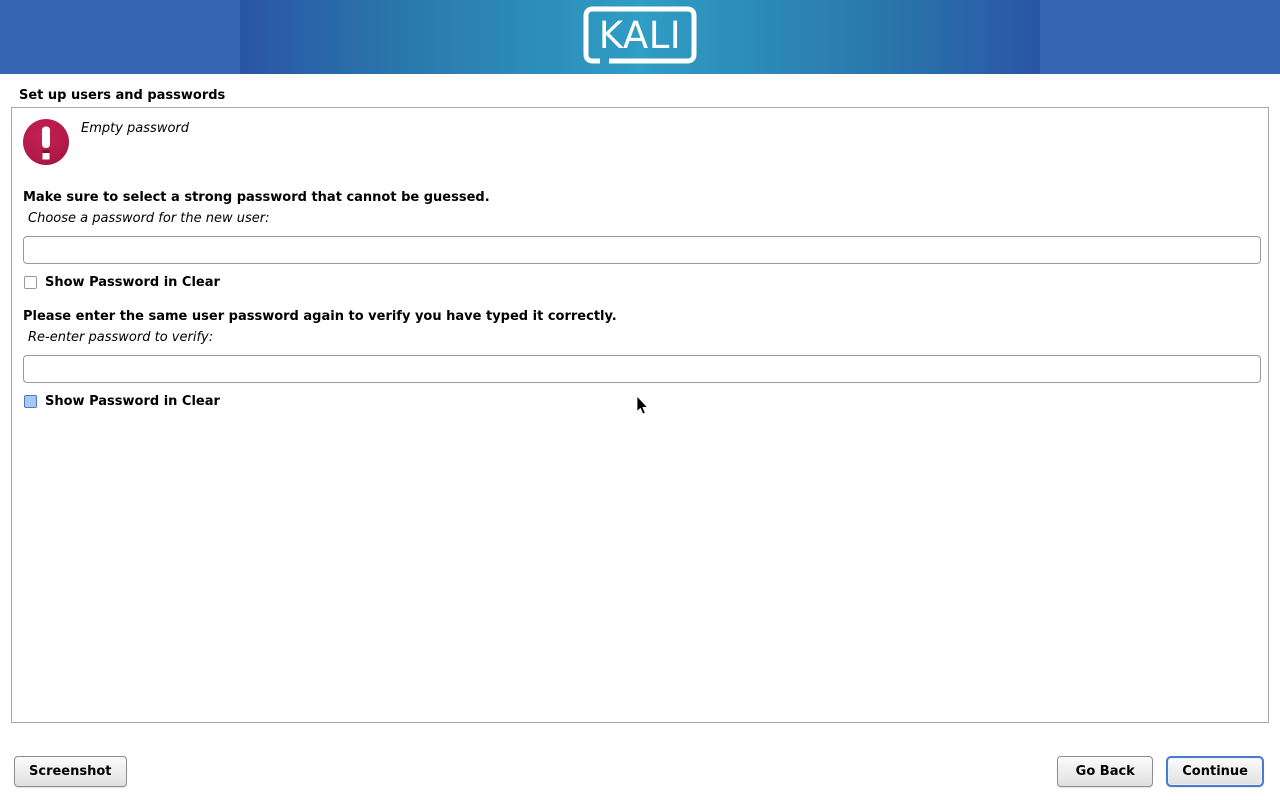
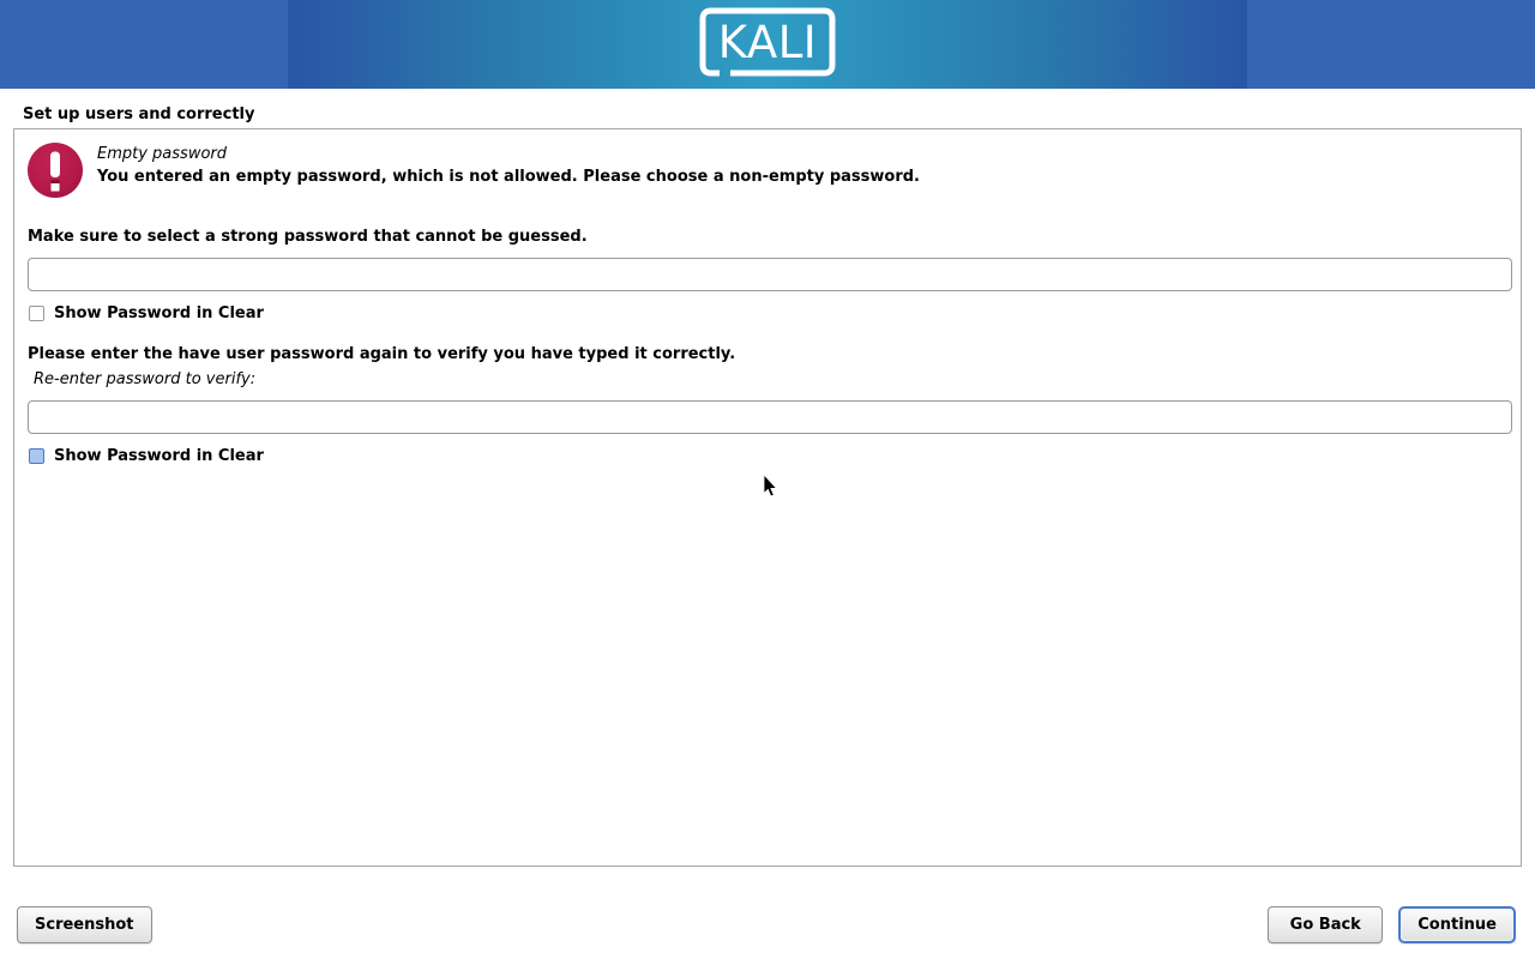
  KALI
- Set up users and passwords
+ Set up users and correctly
  Empty password
+ You entered an empty password, which is not allowed. Please choose a non-empty password.
  Make sure to select a strong password that cannot be guessed.
- Choose a password for the new user:
  Show Password in Clear
- Please enter the same user password again to verify you have typed it correctly.
+ Please enter the have user password again to verify you have typed it correctly.
  Re-enter password to verify:
  Show Password in Clear
  Screenshot
  Go Back
  Continue
